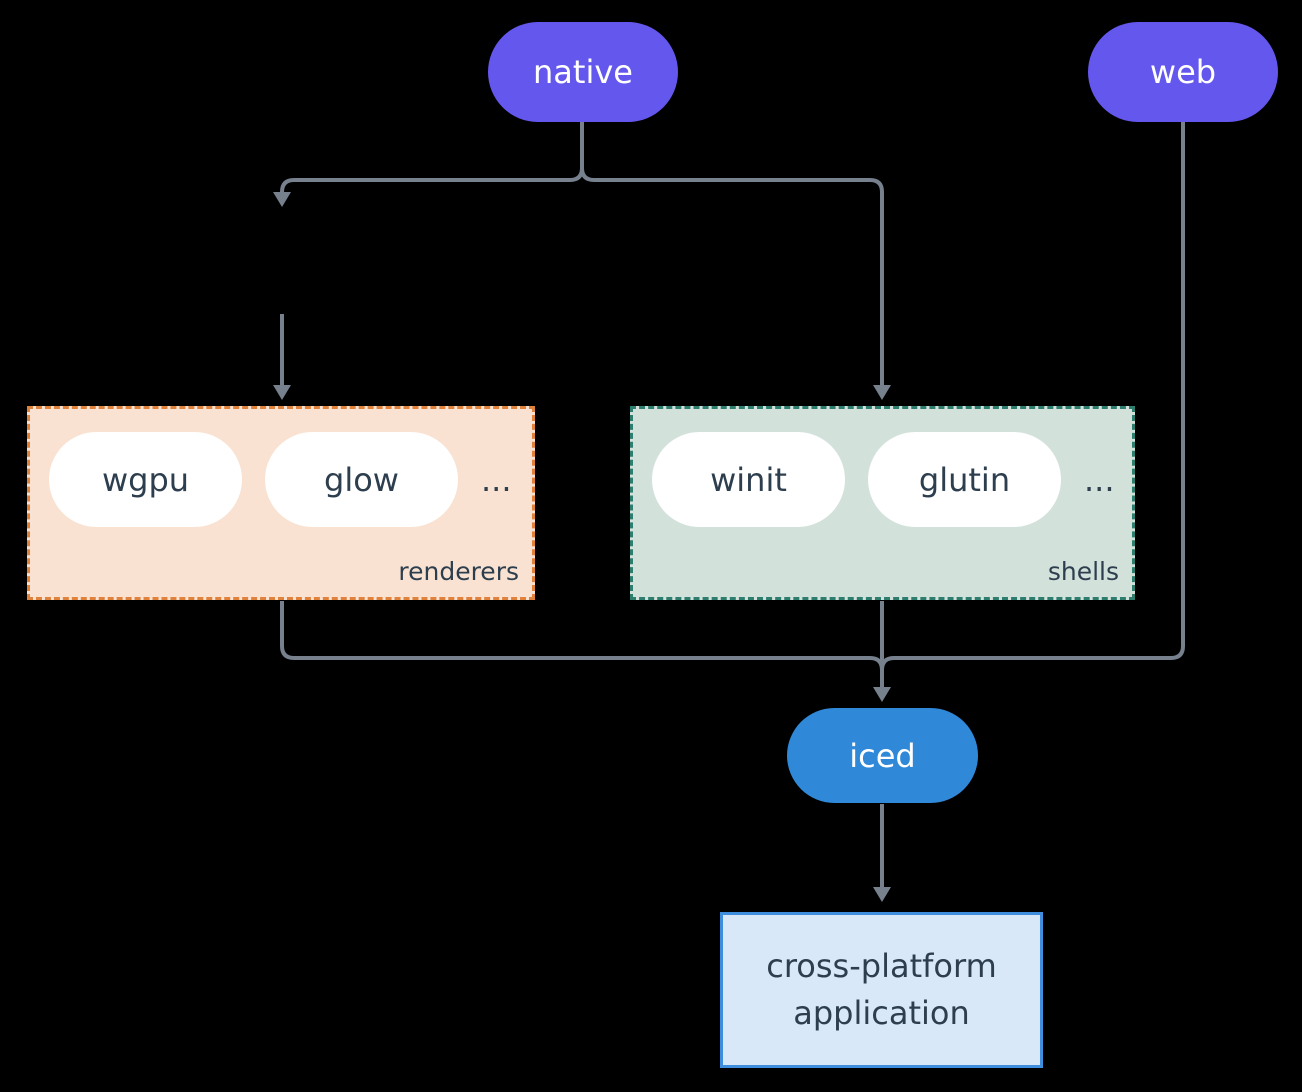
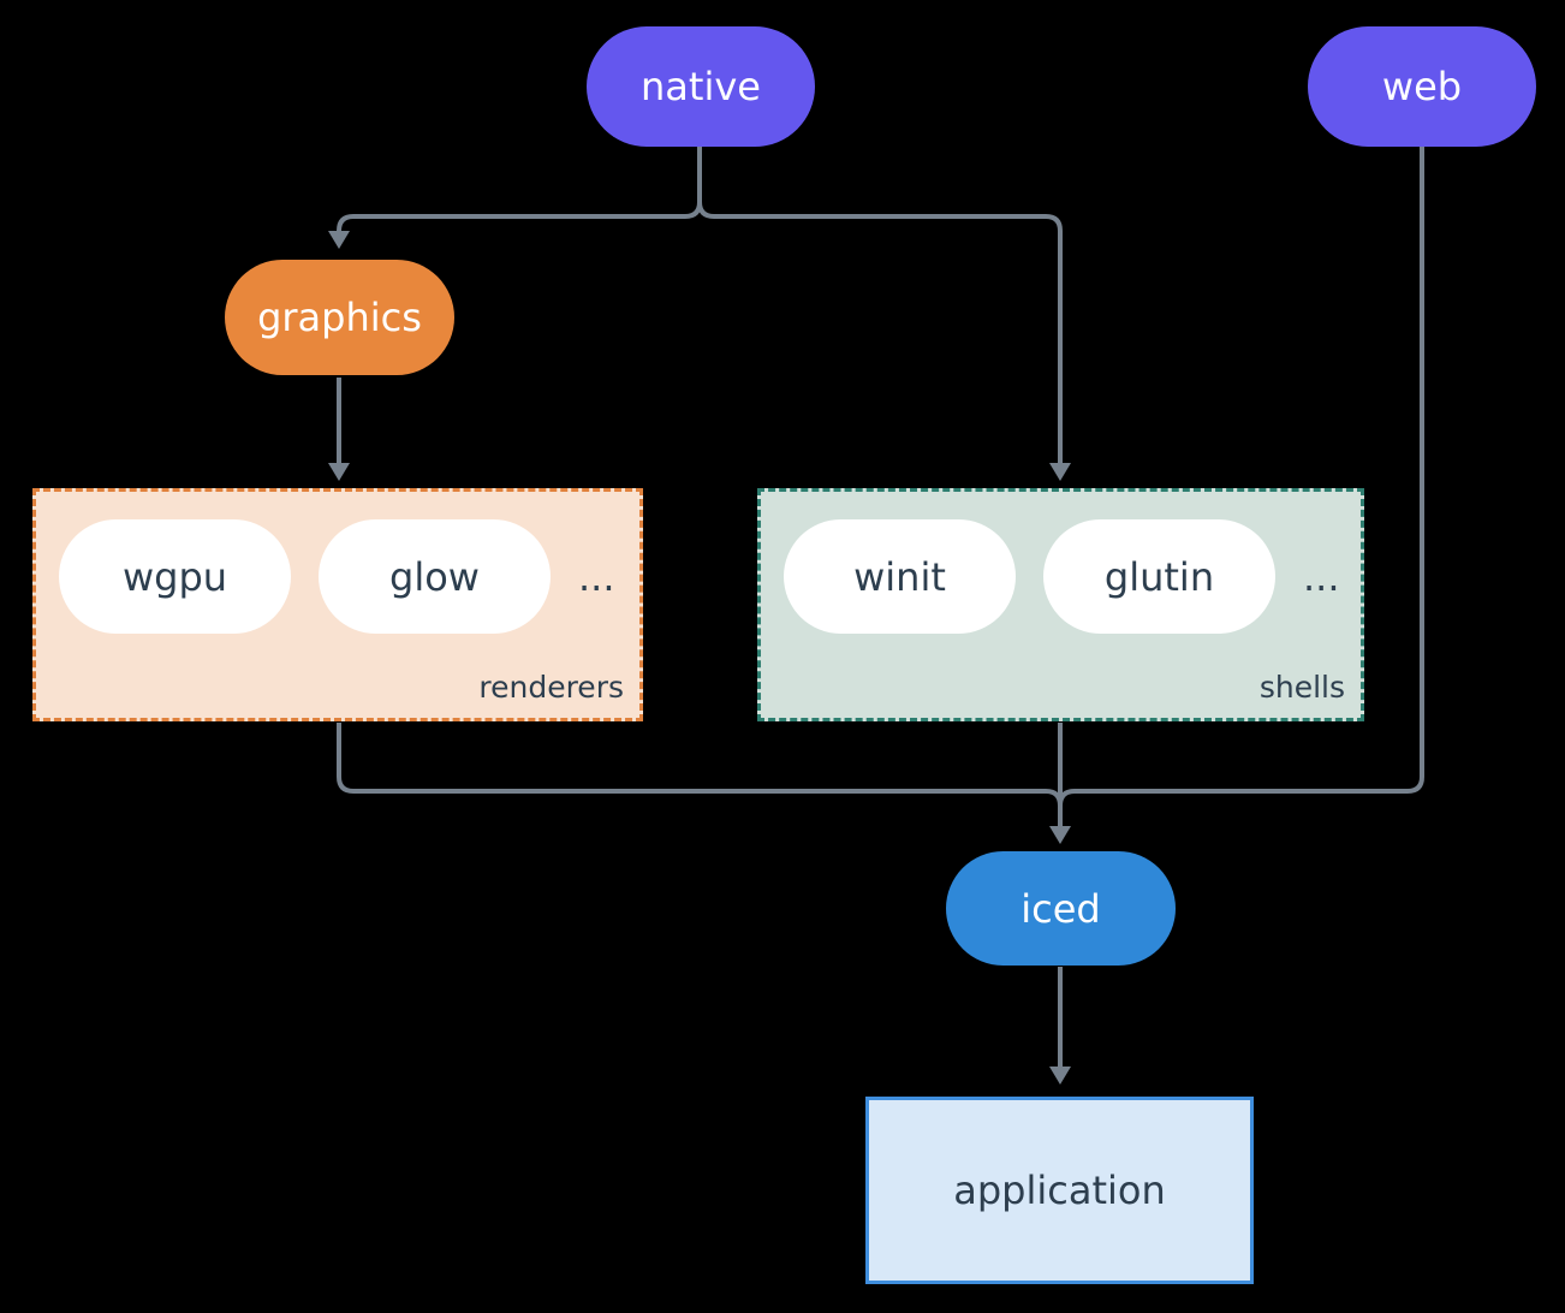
  native
  web
+ graphics
  wgpu
  glow
  ...
  renderers
  winit
  glutin
  ...
  shells
  iced
- cross-platform
  application
